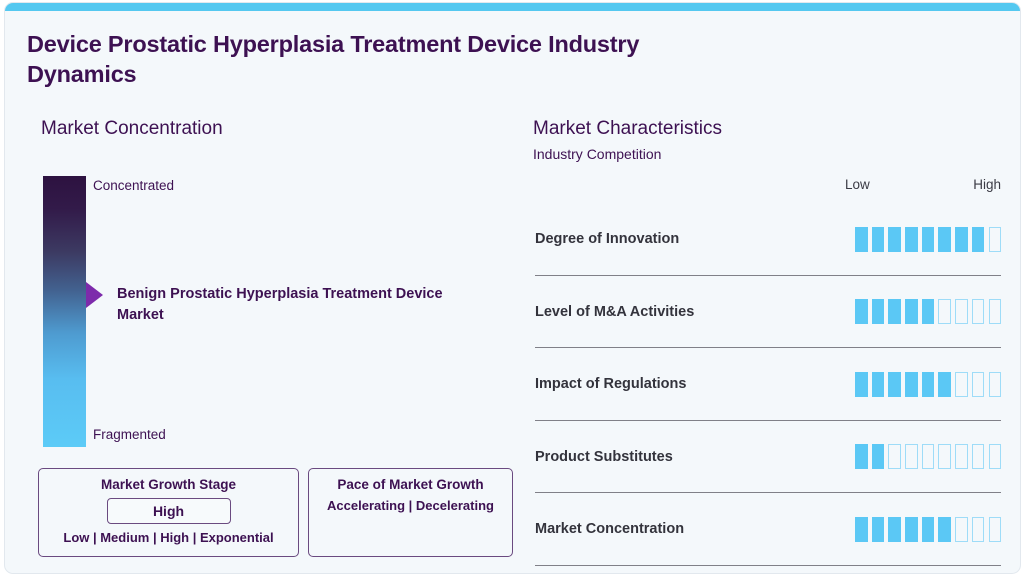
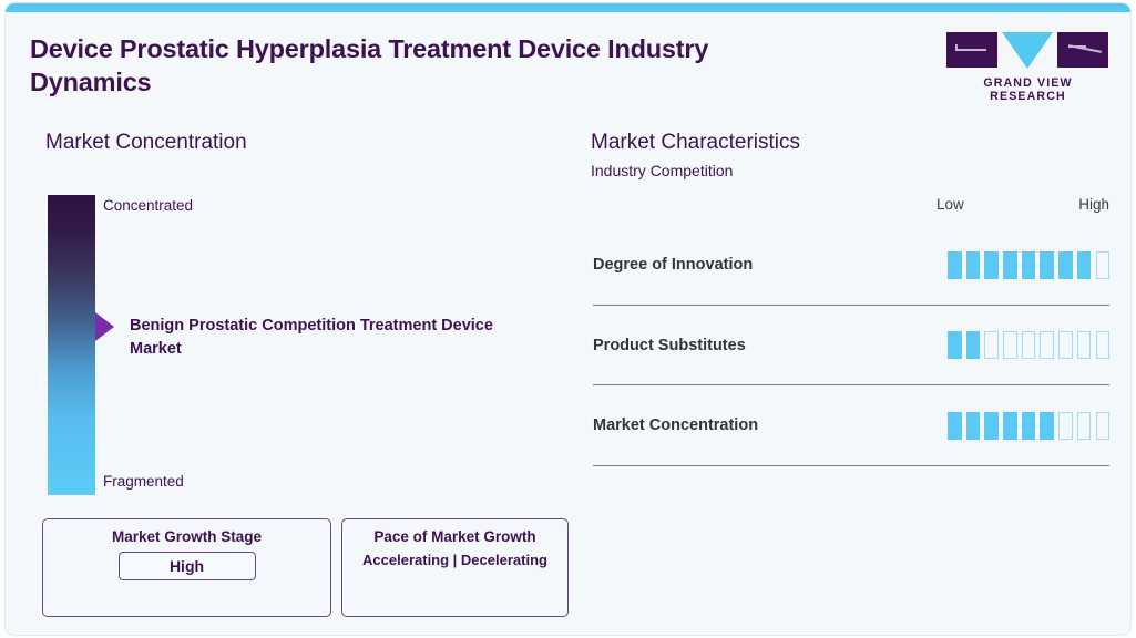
  Device Prostatic Hyperplasia Treatment Device Industry Dynamics
+ GRAND VIEW RESEARCH
  Market Concentration
  Concentrated
  Fragmented
- Benign Prostatic Hyperplasia Treatment Device Market
+ Benign Prostatic Competition Treatment Device Market
  Market Growth Stage
  High
- Low | Medium | High | Exponential
  Pace of Market Growth
  Accelerating | Decelerating
  Market Characteristics
  Industry Competition
  Low
  High
  Degree of Innovation
- Level of M&A Activities
- Impact of Regulations
  Product Substitutes
  Market Concentration
